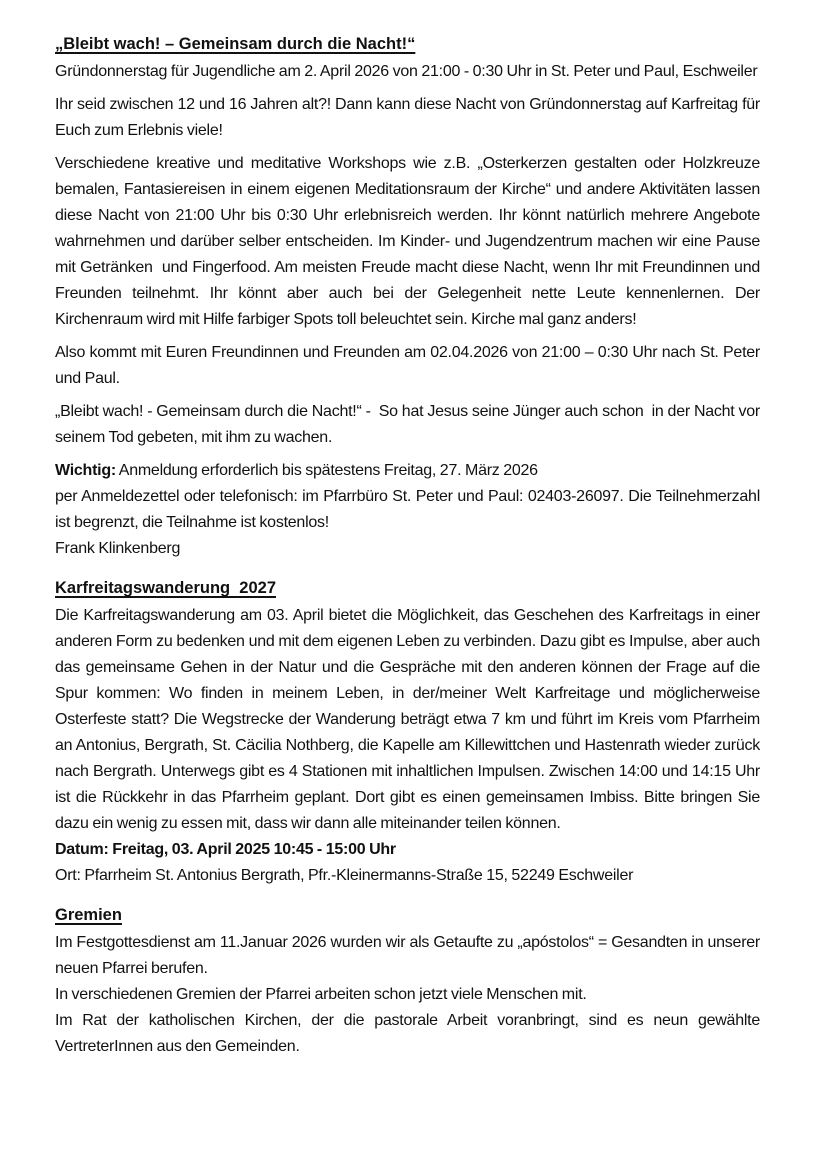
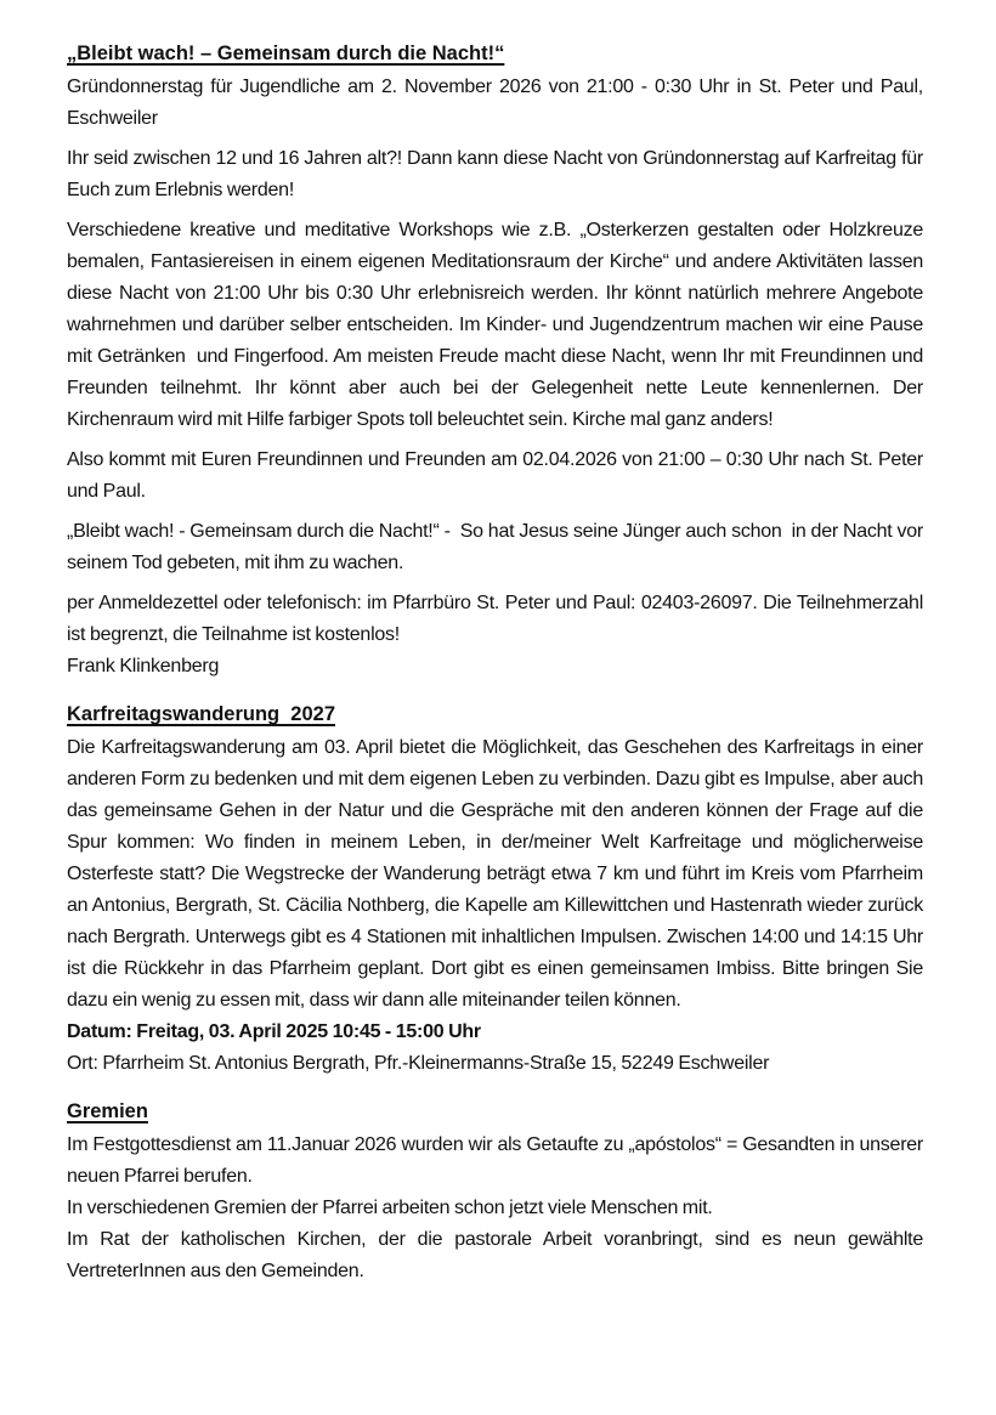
  „Bleibt wach! – Gemeinsam durch die Nacht!“
- Gründonnerstag für Jugendliche am 2. April 2026 von 21:00 - 0:30 Uhr in St. Peter und Paul, Eschweiler
+ Gründonnerstag für Jugendliche am 2. November 2026 von 21:00 - 0:30 Uhr in St. Peter und Paul, Eschweiler
- Ihr seid zwischen 12 und 16 Jahren alt?! Dann kann diese Nacht von Gründonnerstag auf Karfreitag für Euch zum Erlebnis viele!
+ Ihr seid zwischen 12 und 16 Jahren alt?! Dann kann diese Nacht von Gründonnerstag auf Karfreitag für Euch zum Erlebnis werden!
  Verschiedene kreative und meditative Workshops wie z.B. „Osterkerzen gestalten oder Holzkreuze bemalen, Fantasiereisen in einem eigenen Meditationsraum der Kirche“ und andere Aktivitäten lassen diese Nacht von 21:00 Uhr bis 0:30 Uhr erlebnisreich werden. Ihr könnt natürlich mehrere Angebote wahrnehmen und darüber selber entscheiden. Im Kinder- und Jugendzentrum machen wir eine Pause mit Getränken und Fingerfood. Am meisten Freude macht diese Nacht, wenn Ihr mit Freundinnen und Freunden teilnehmt. Ihr könnt aber auch bei der Gelegenheit nette Leute kennenlernen. Der Kirchenraum wird mit Hilfe farbiger Spots toll beleuchtet sein. Kirche mal ganz anders!
  Also kommt mit Euren Freundinnen und Freunden am 02.04.2026 von 21:00 – 0:30 Uhr nach St. Peter und Paul.
  „Bleibt wach! - Gemeinsam durch die Nacht!“ - So hat Jesus seine Jünger auch schon in der Nacht vor seinem Tod gebeten, mit ihm zu wachen.
- Wichtig: Anmeldung erforderlich bis spätestens Freitag, 27. März 2026
  per Anmeldezettel oder telefonisch: im Pfarrbüro St. Peter und Paul: 02403-26097. Die Teilnehmerzahl ist begrenzt, die Teilnahme ist kostenlos!
  Frank Klinkenberg
  Karfreitagswanderung 2027
  Die Karfreitagswanderung am 03. April bietet die Möglichkeit, das Geschehen des Karfreitags in einer anderen Form zu bedenken und mit dem eigenen Leben zu verbinden. Dazu gibt es Impulse, aber auch das gemeinsame Gehen in der Natur und die Gespräche mit den anderen können der Frage auf die Spur kommen: Wo finden in meinem Leben, in der/meiner Welt Karfreitage und möglicherweise Osterfeste statt? Die Wegstrecke der Wanderung beträgt etwa 7 km und führt im Kreis vom Pfarrheim an Antonius, Bergrath, St. Cäcilia Nothberg, die Kapelle am Killewittchen und Hastenrath wieder zurück nach Bergrath. Unterwegs gibt es 4 Stationen mit inhaltlichen Impulsen. Zwischen 14:00 und 14:15 Uhr ist die Rückkehr in das Pfarrheim geplant. Dort gibt es einen gemeinsamen Imbiss. Bitte bringen Sie dazu ein wenig zu essen mit, dass wir dann alle miteinander teilen können.
  Datum: Freitag, 03. April 2025 10:45 - 15:00 Uhr
  Ort: Pfarrheim St. Antonius Bergrath, Pfr.-Kleinermanns-Straße 15, 52249 Eschweiler
  Gremien
  Im Festgottesdienst am 11.Januar 2026 wurden wir als Getaufte zu „apóstolos“ = Gesandten in unserer neuen Pfarrei berufen.
  In verschiedenen Gremien der Pfarrei arbeiten schon jetzt viele Menschen mit.
  Im Rat der katholischen Kirchen, der die pastorale Arbeit voranbringt, sind es neun gewählte VertreterInnen aus den Gemeinden.
